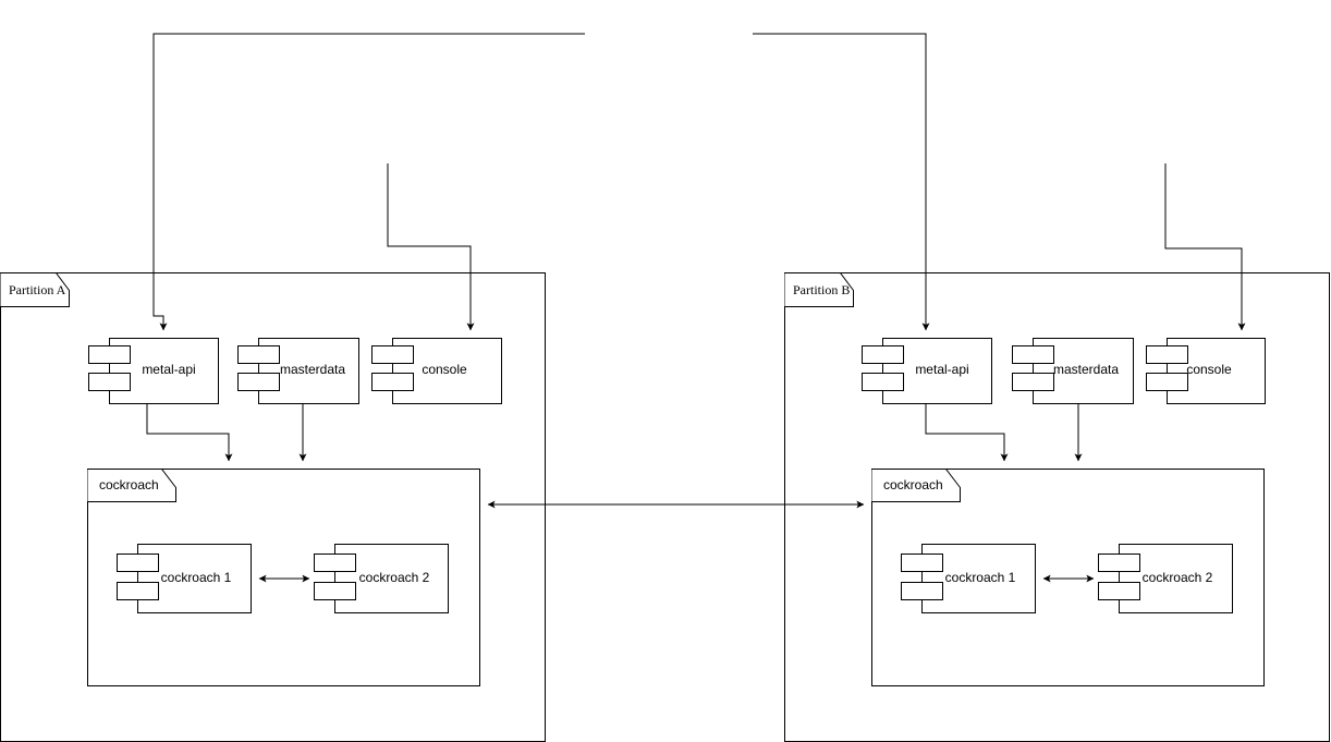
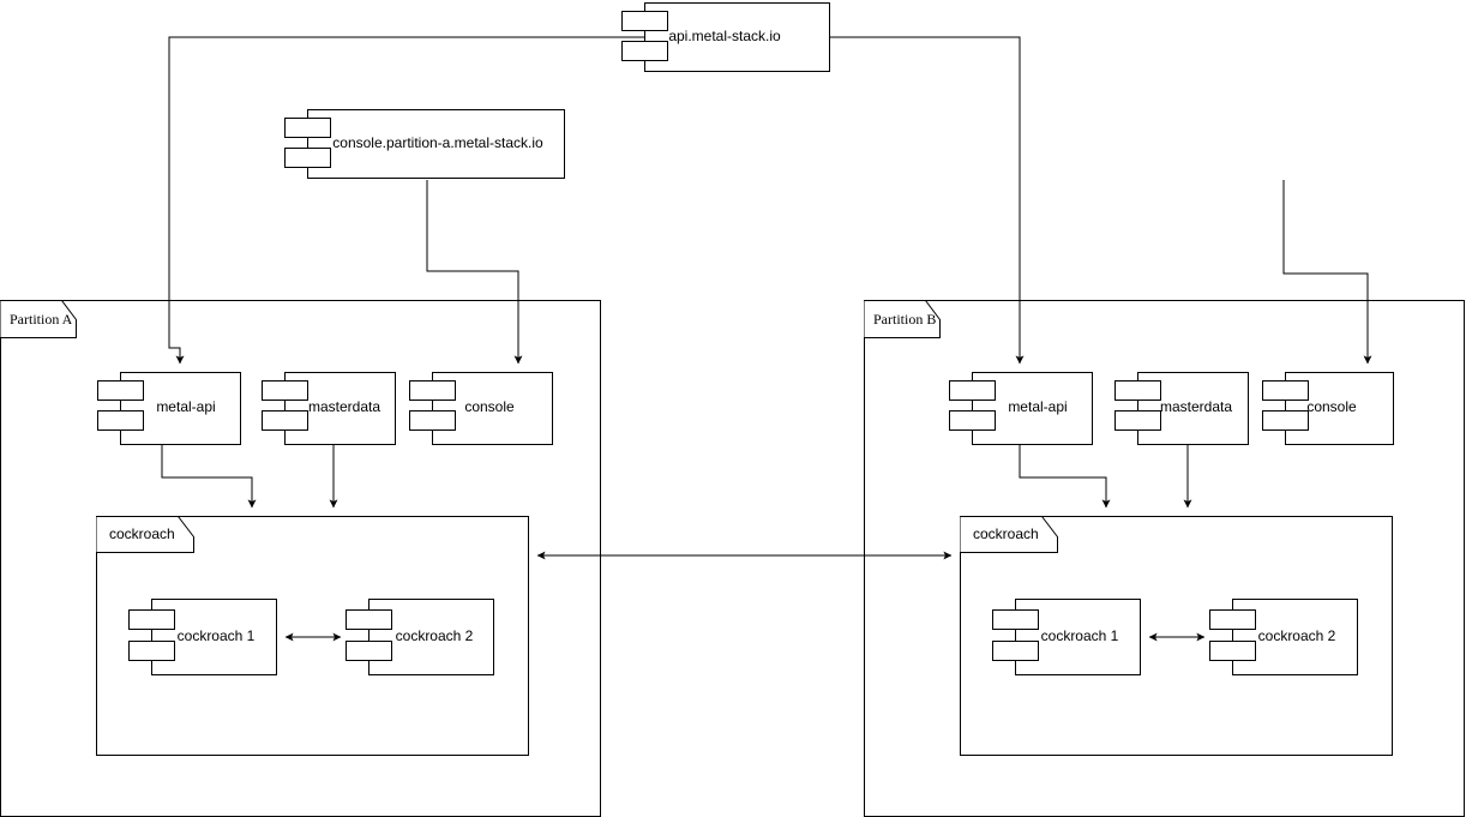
  Partition A
  Partition B
  cockroach
  cockroach
+ api.metal-stack.io
+ console.partition-a.metal-stack.io
  metal-api
  masterdata
  console
  cockroach 1
  cockroach 2
  metal-api
  masterdata
  console
  cockroach 1
  cockroach 2
